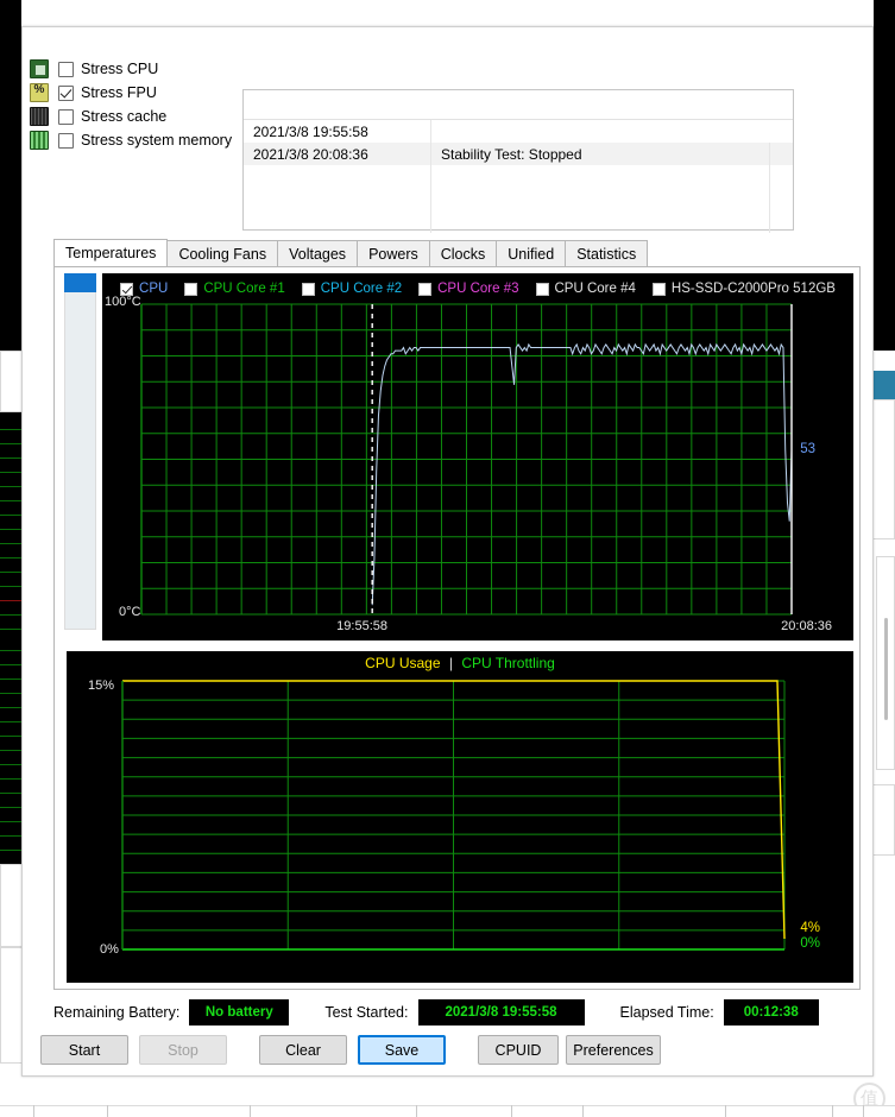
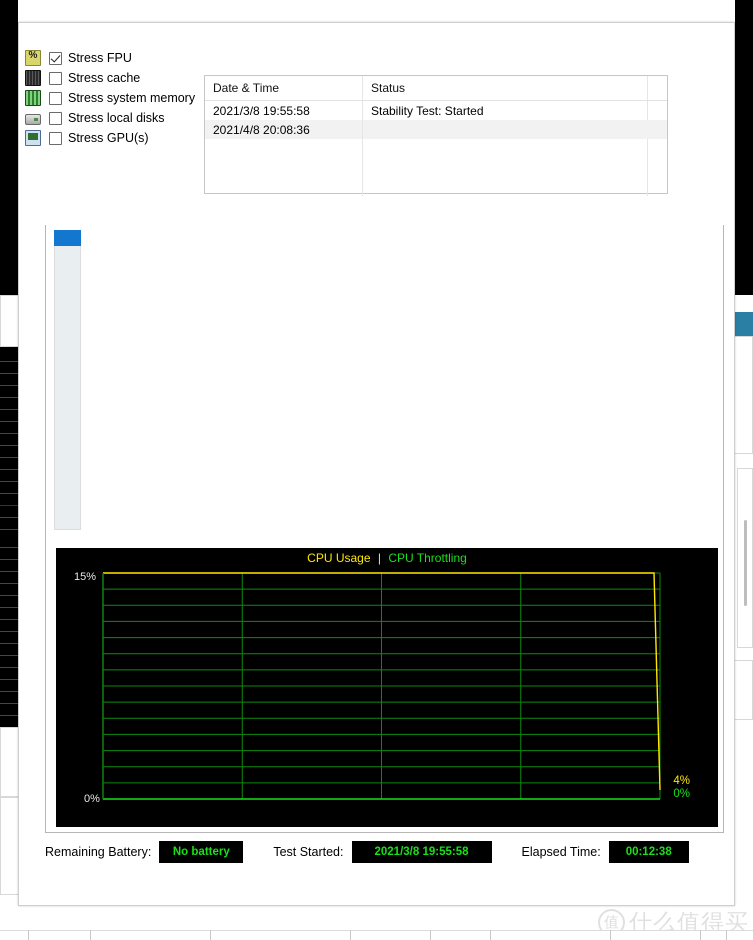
- Stress CPU
  Stress FPU
  Stress cache
  Stress system memory
+ Stress local disks
+ Stress GPU(s)
+ Date & Time
+ Status
  2021/3/8 19:55:58
+ Stability Test: Started
- 2021/3/8 20:08:36
+ 2021/4/8 20:08:36
- Stability Test: Stopped
- Temperatures
- Cooling Fans
- Voltages
- Powers
- Clocks
- Unified
- Statistics
- CPU
- CPU Core #1
- CPU Core #2
- CPU Core #3
- CPU Core #4
- HS-SSD-C2000Pro 512GB
- 100°C
- 19:55:58
- 20:08:36
- 53
  CPU Usage | CPU Throttling
  15%
  0%
  4%
  0%
  Remaining Battery:
  No battery
  Test Started:
  2021/3/8 19:55:58
  Elapsed Time:
  00:12:38
- Start
- Stop
- Clear
- Save
- CPUID
- Preferences
  值
+ 什么值得买
